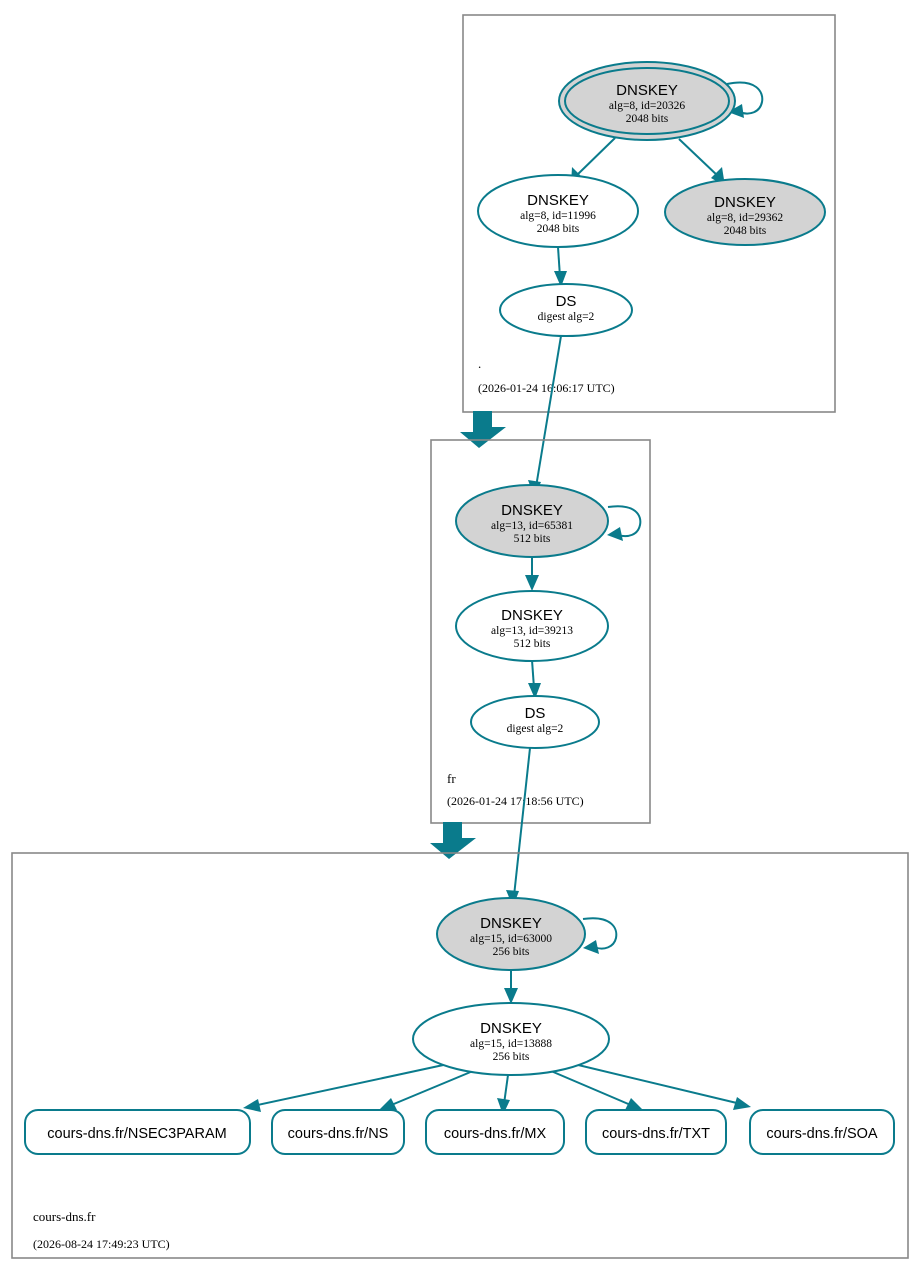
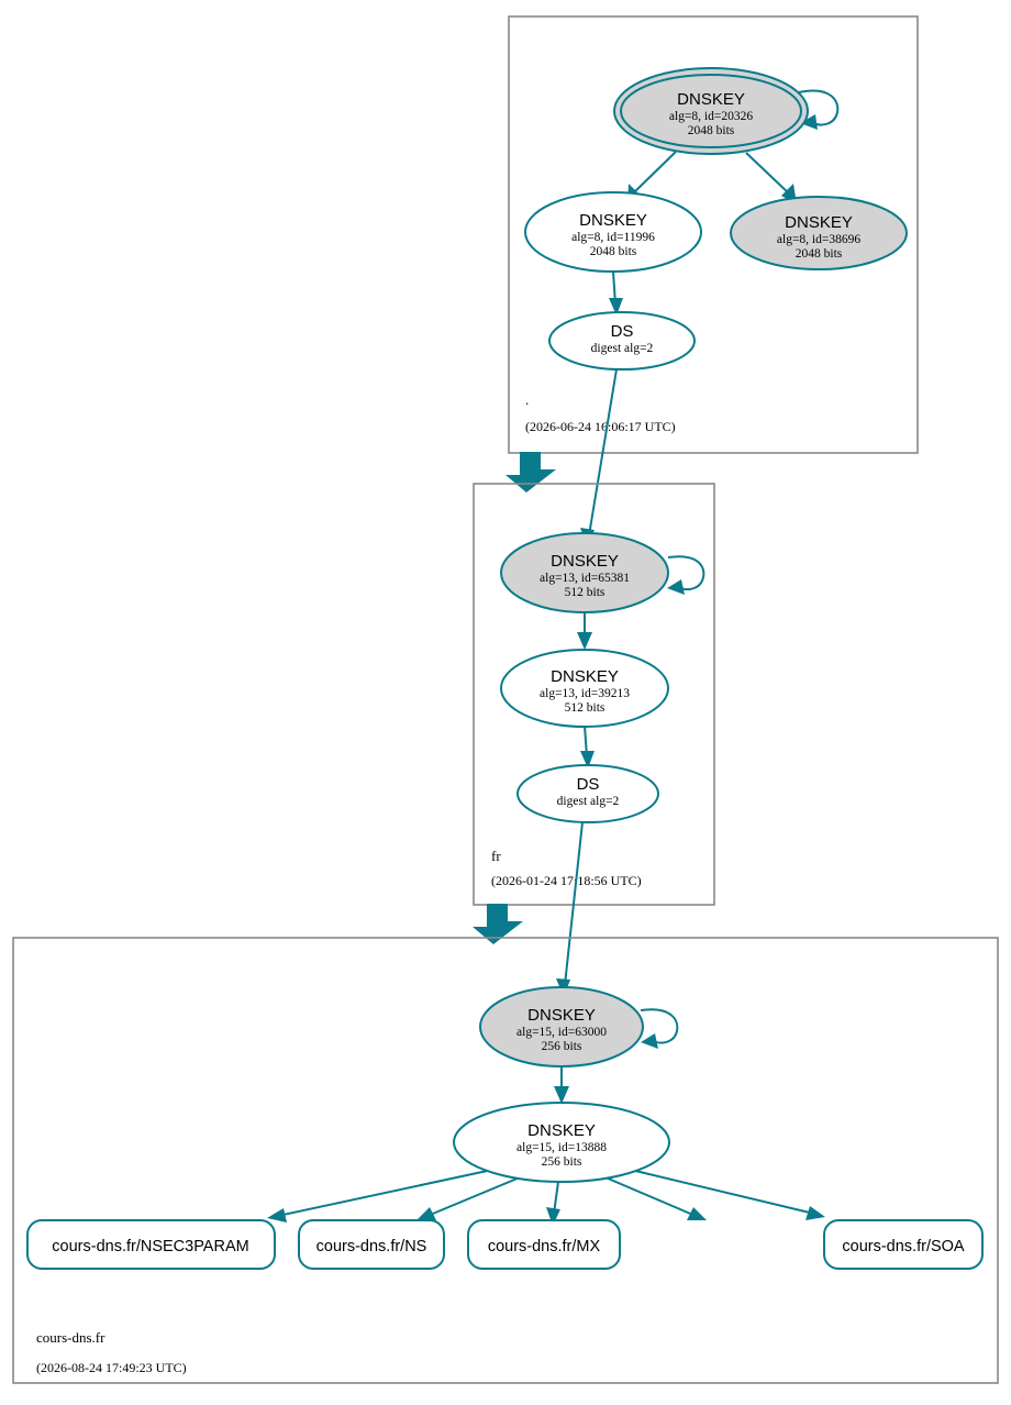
  DNSKEY
  alg=8, id=20326
  2048 bits
  DNSKEY
  alg=8, id=11996
  2048 bits
  DNSKEY
- alg=8, id=29362
+ alg=8, id=38696
  2048 bits
  DS
  digest alg=2
  .
- (2026-01-24 16:06:17 UTC)
+ (2026-06-24 16:06:17 UTC)
  DNSKEY
  alg=13, id=65381
  512 bits
  DNSKEY
  alg=13, id=39213
  512 bits
  DS
  digest alg=2
  fr
  (2026-01-24 1718:56 UTC)
  DNSKEY
  alg=15, id=63000
  256 bits
  DNSKEY
  alg=15, id=13888
  256 bits
  cours-dns.fr/NSEC3PARAM
  cours-dns.fr/NS
  cours-dns.fr/MX
- cours-dns.fr/TXT
  cours-dns.fr/SOA
  cours-dns.fr
  (2026-08-24 17:49:23 UTC)
